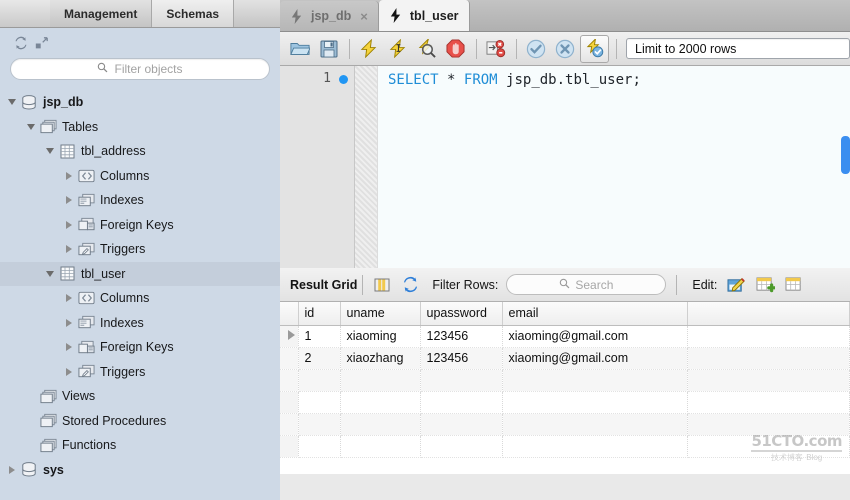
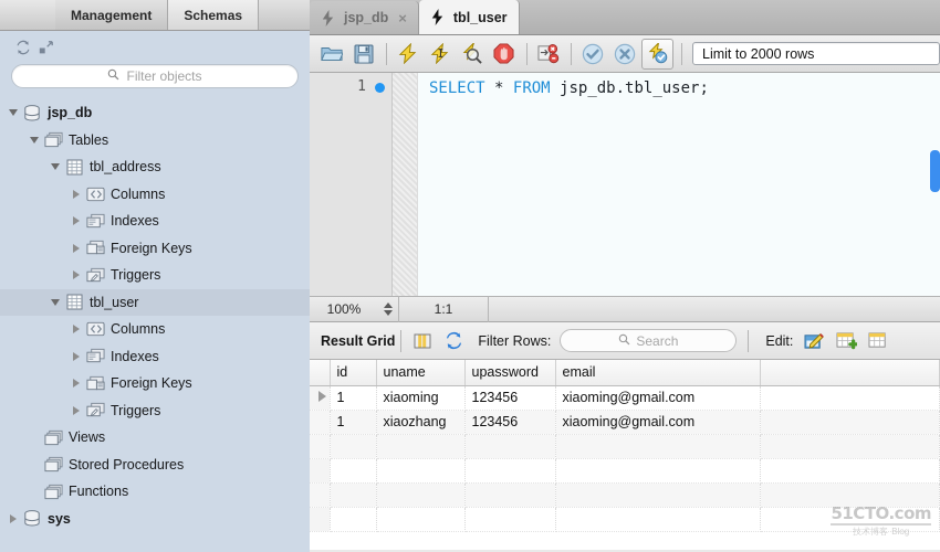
  Management
  Schemas
  Filter objects
  jsp_db
  Tables
  tbl_address
  Columns
  Indexes
  Foreign Keys
  Triggers
  tbl_user
  Columns
  Indexes
  Foreign Keys
  Triggers
  Views
  Stored Procedures
  Functions
  sys
  jsp_db
  ×
  tbl_user
  Limit to 2000 rows
  1
  SELECT * FROM jsp_db.tbl_user;
+ 100%
+ 1:1
  Result Grid
  Filter Rows:
  Search
  Edit:
  	id	uname	upassword	email
  	1	xiaoming	123456	xiaoming@gmail.com
- 	2	xiaozhang	123456	xiaoming@gmail.com
+ 	1	xiaozhang	123456	xiaoming@gmail.com
  51CTO.com
  技术博客 Blog
